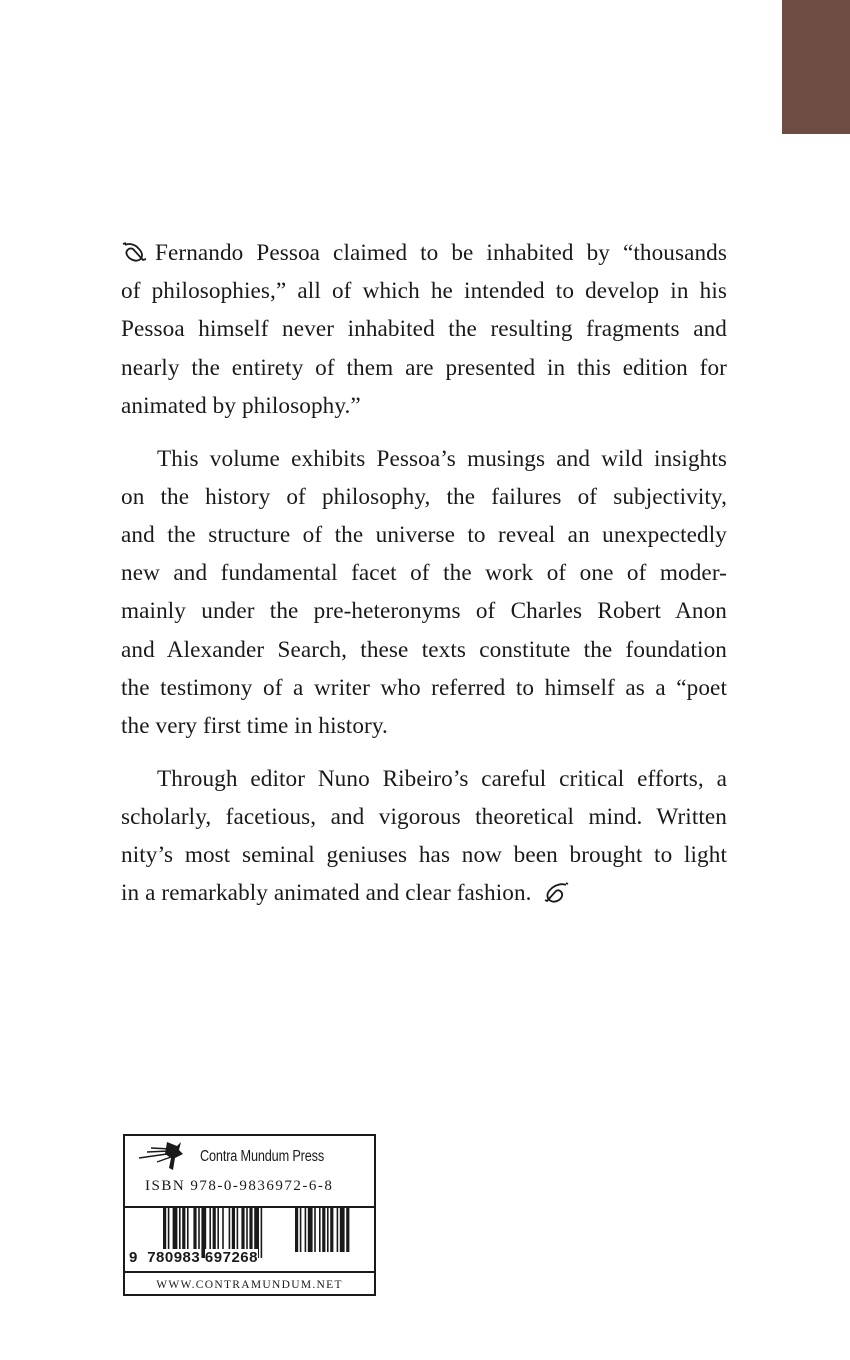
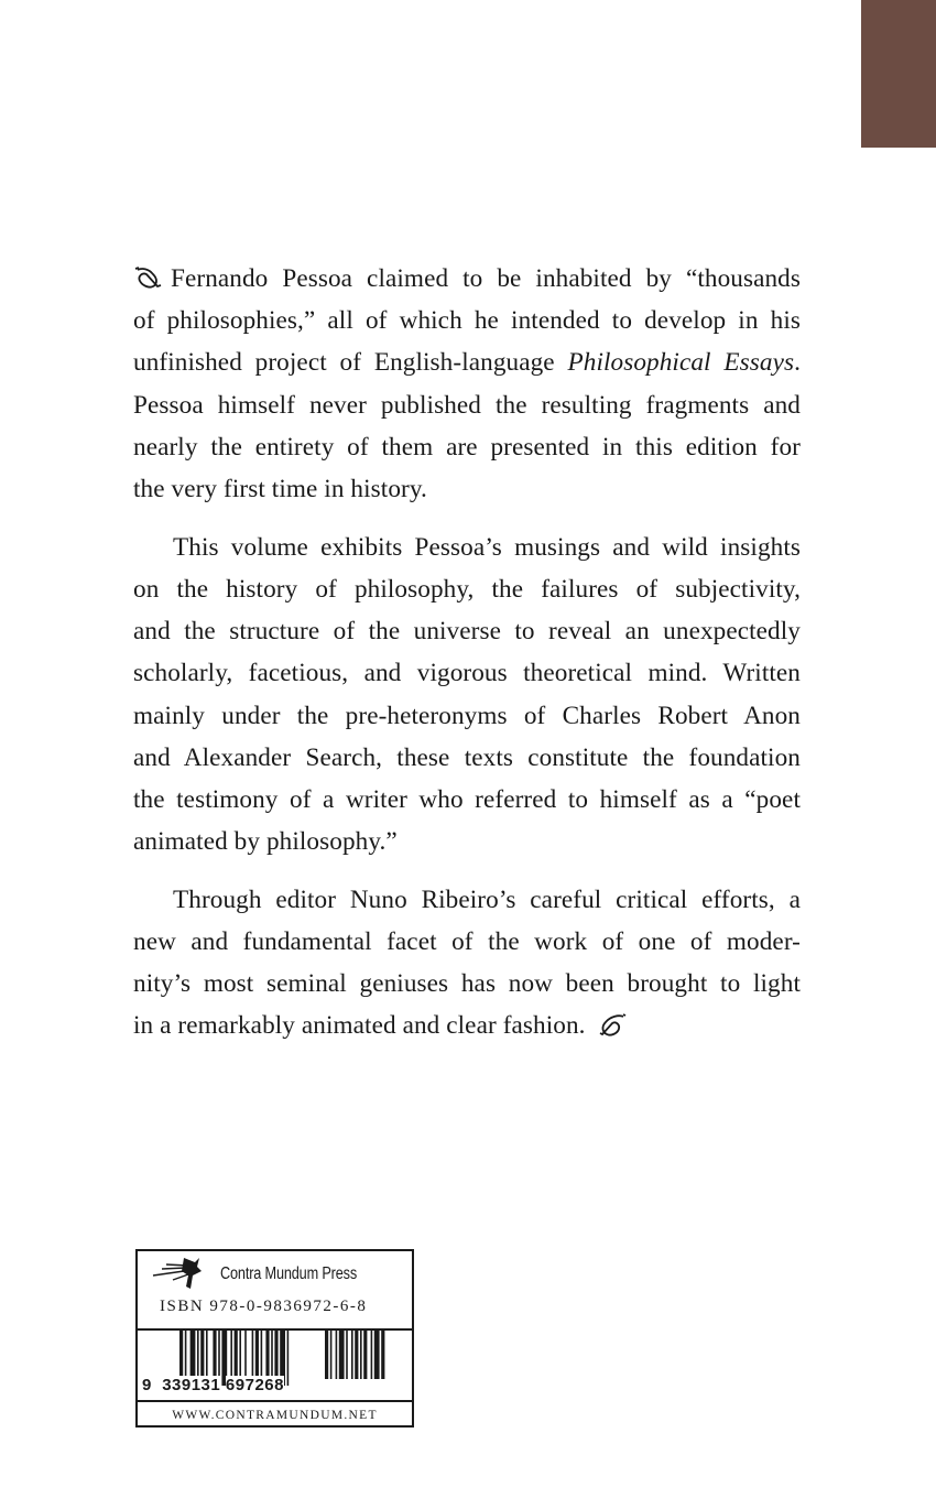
  Fernando Pessoa claimed to be inhabited by “thousands
  of philosophies,” all of which he intended to develop in his
+ unfinished project of English-language Philosophical Essays.
- Pessoa himself never inhabited the resulting fragments and
+ Pessoa himself never published the resulting fragments and
  nearly the entirety of them are presented in this edition for
- animated by philosophy.”
+ the very first time in history.
  This volume exhibits Pessoa’s musings and wild insights
  on the history of philosophy, the failures of subjectivity,
  and the structure of the universe to reveal an unexpectedly
- new and fundamental facet of the work of one of moder-
+ scholarly, facetious, and vigorous theoretical mind. Written
  mainly under the pre-heteronyms of Charles Robert Anon
  and Alexander Search, these texts constitute the foundation
  the testimony of a writer who referred to himself as a “poet
- the very first time in history.
+ animated by philosophy.”
  Through editor Nuno Ribeiro’s careful critical efforts, a
- scholarly, facetious, and vigorous theoretical mind. Written
+ new and fundamental facet of the work of one of moder-
  nity’s most seminal geniuses has now been brought to light
  in a remarkably animated and clear fashion.
  Contra Mundum Press
  ISBN 978-0-9836972-6-8
- 9 780983 697268
+ 9 339131 697268
  WWW.CONTRAMUNDUM.NET
